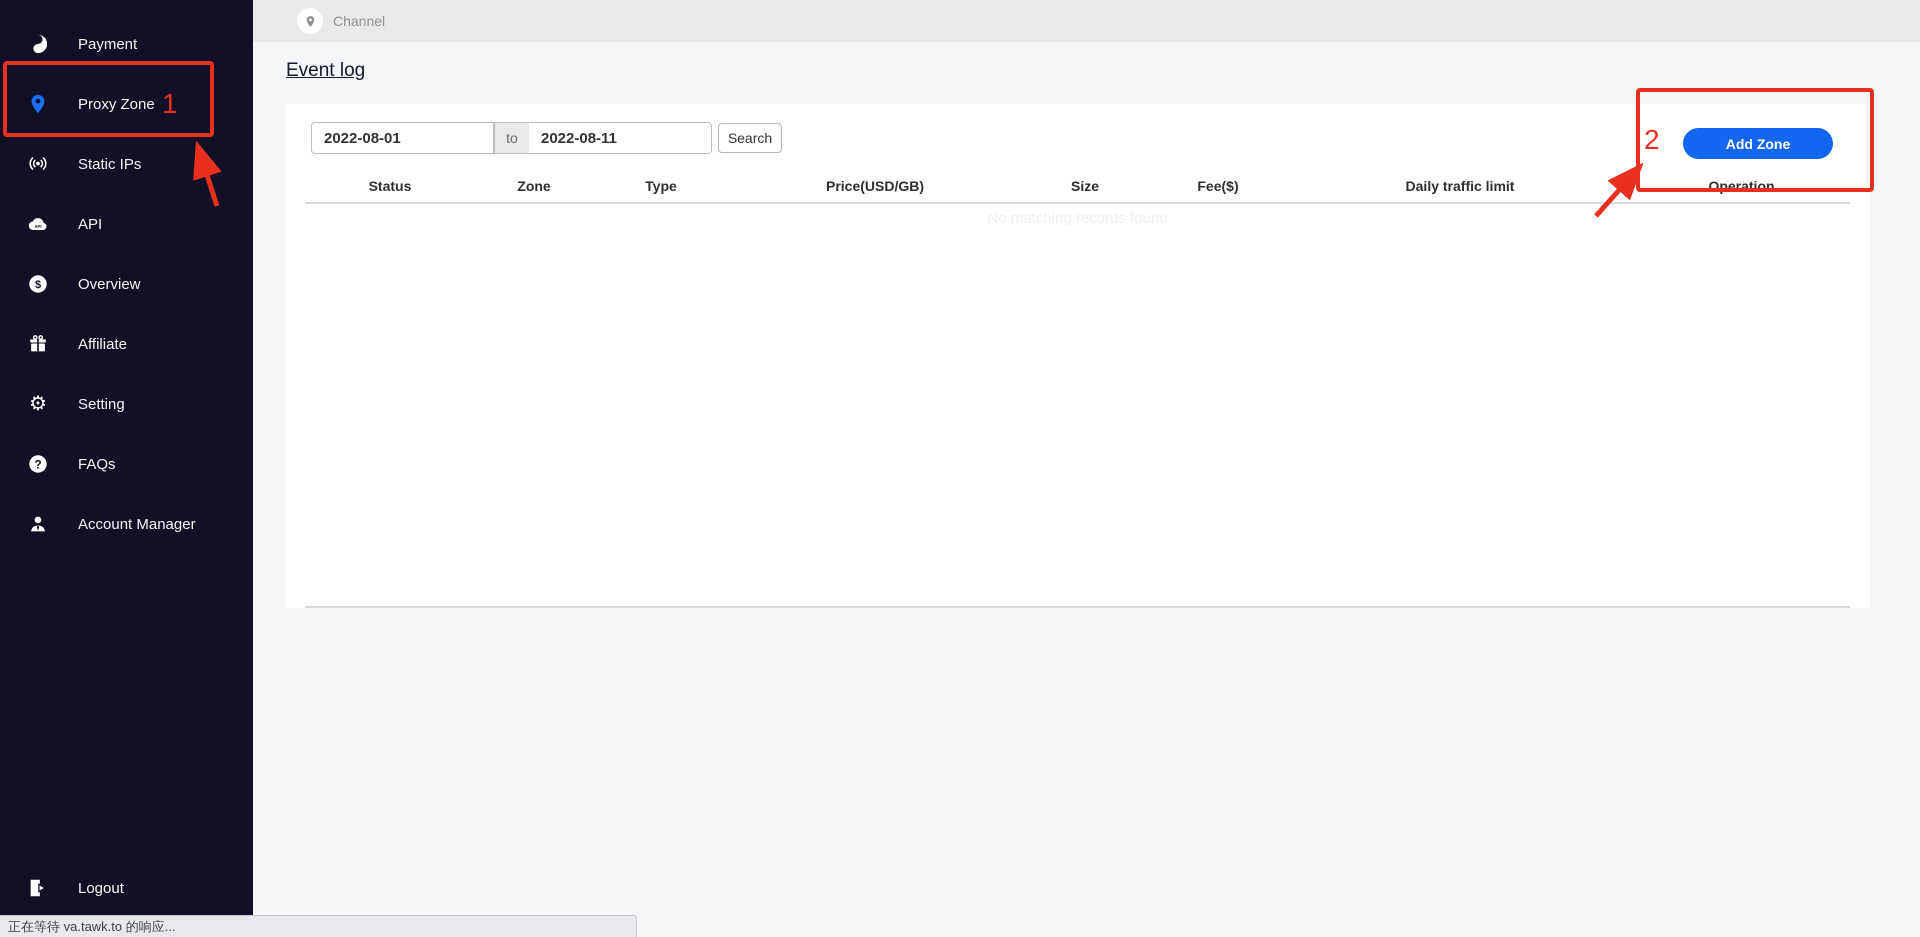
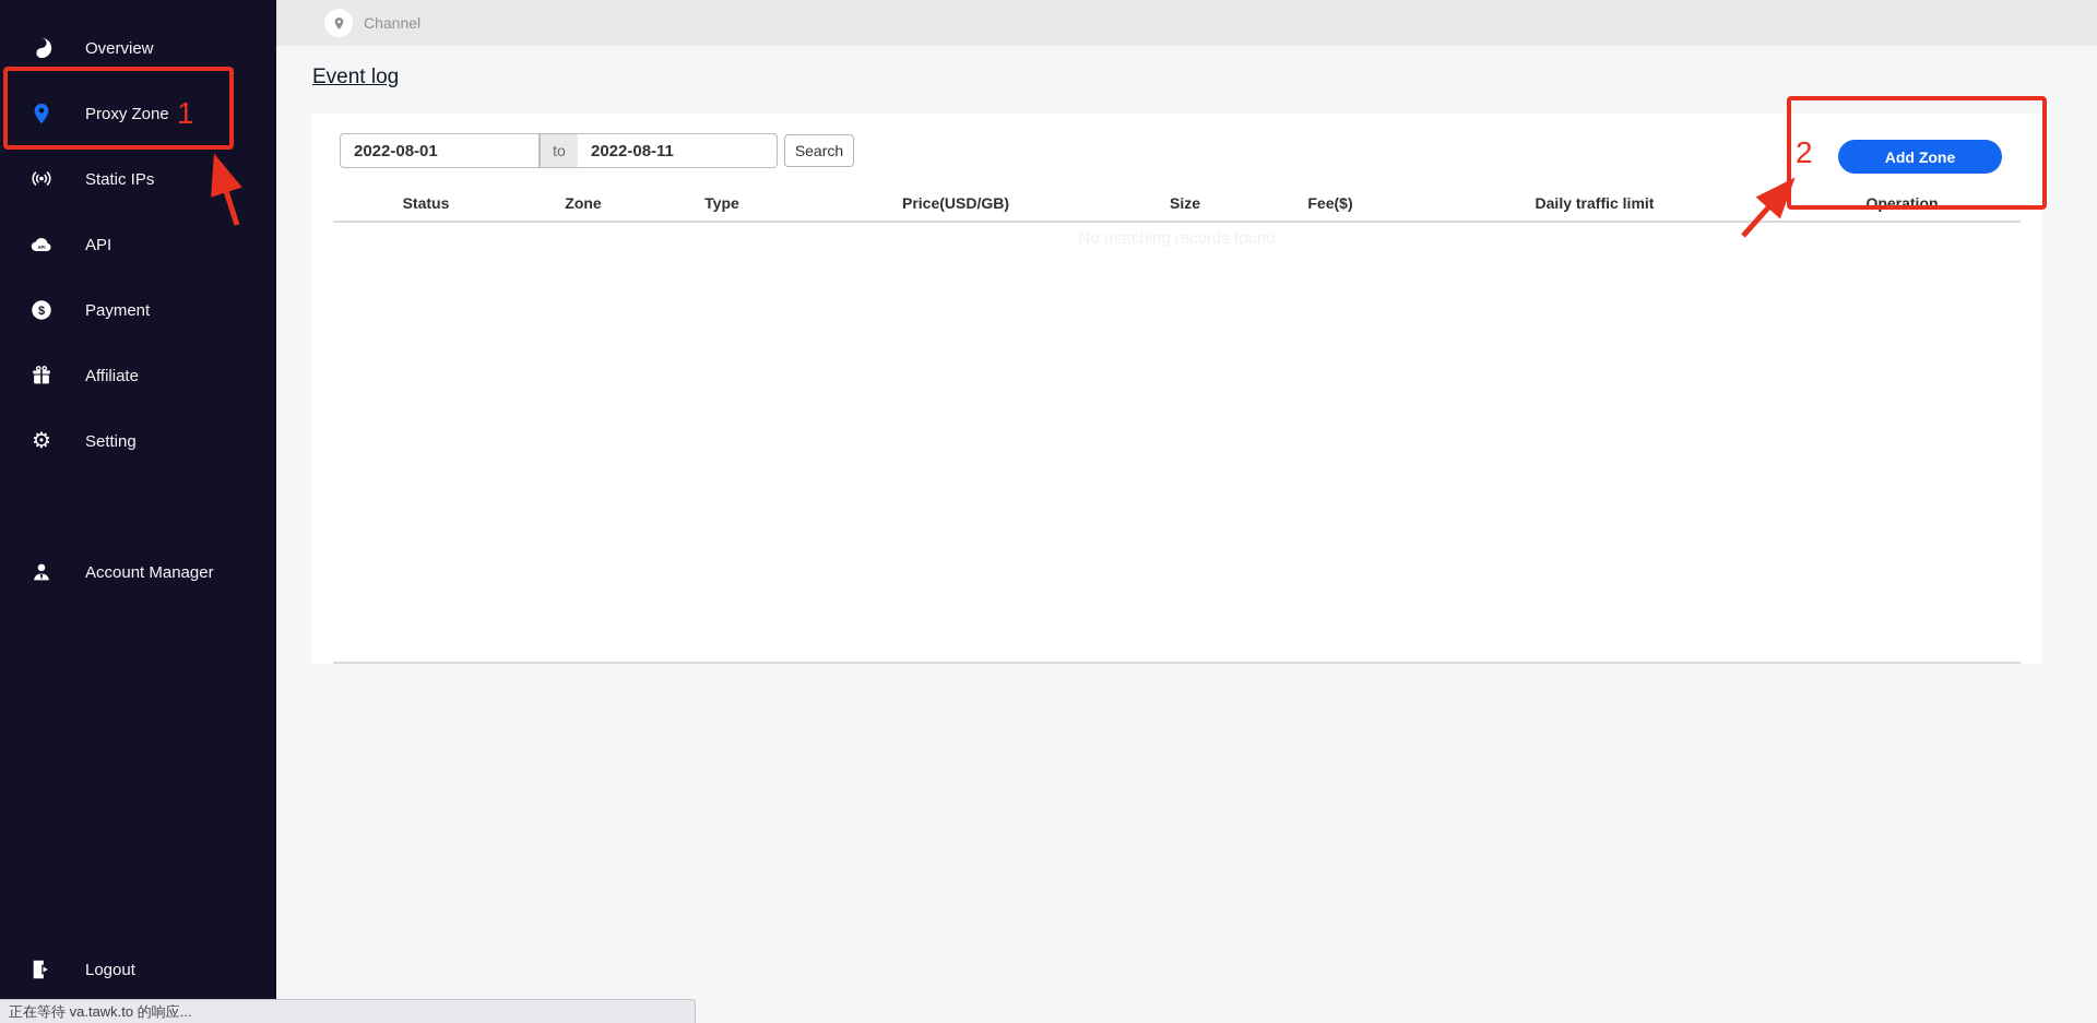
- Payment
+ Overview
  Proxy Zone
  Static IPs
  API
  $
- Overview
+ Payment
  Affiliate
  ⚙
  Setting
- ?
- FAQs
  Account Manager
  Logout
  Channel
  Event log
  2022-08-01
  to
  2022-08-11
  Search
  Add Zone
  Status
  Zone
  Type
  Price(USD/GB)
  Size
  Fee($)
  Daily traffic limit
  Operation
  正在等待 va.tawk.to 的响应...
  1
  2
